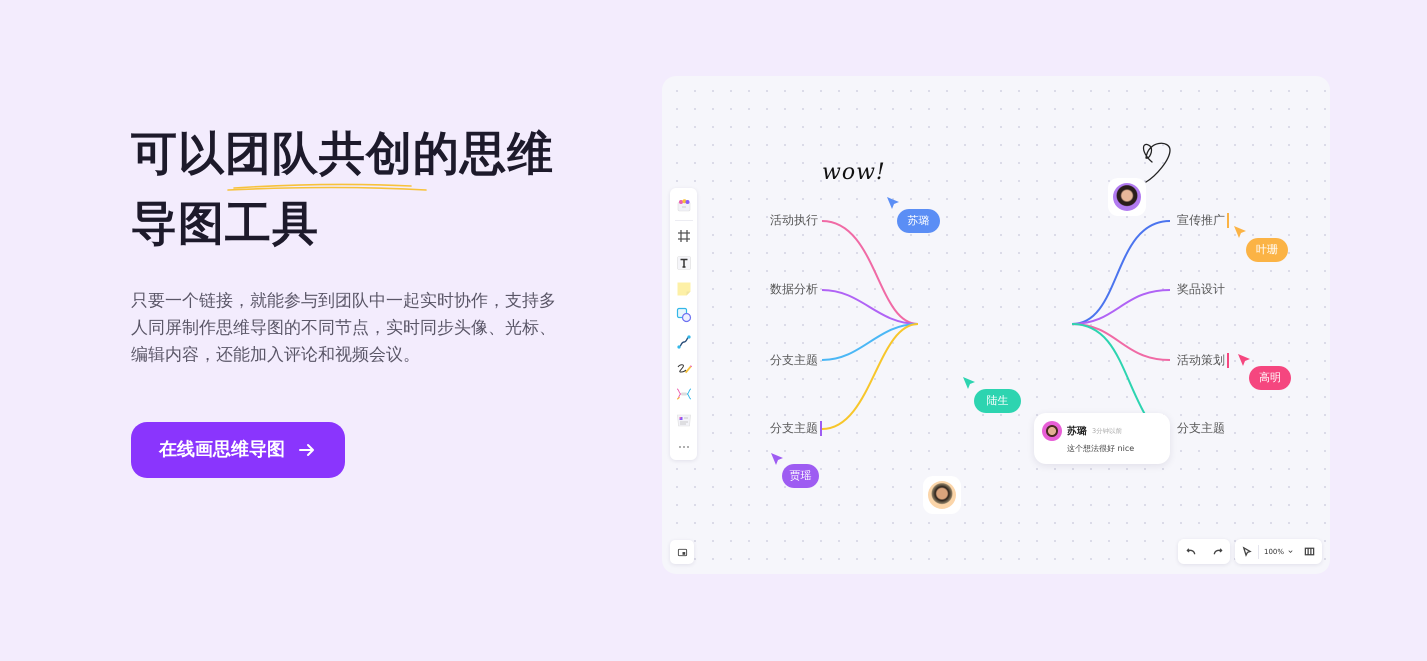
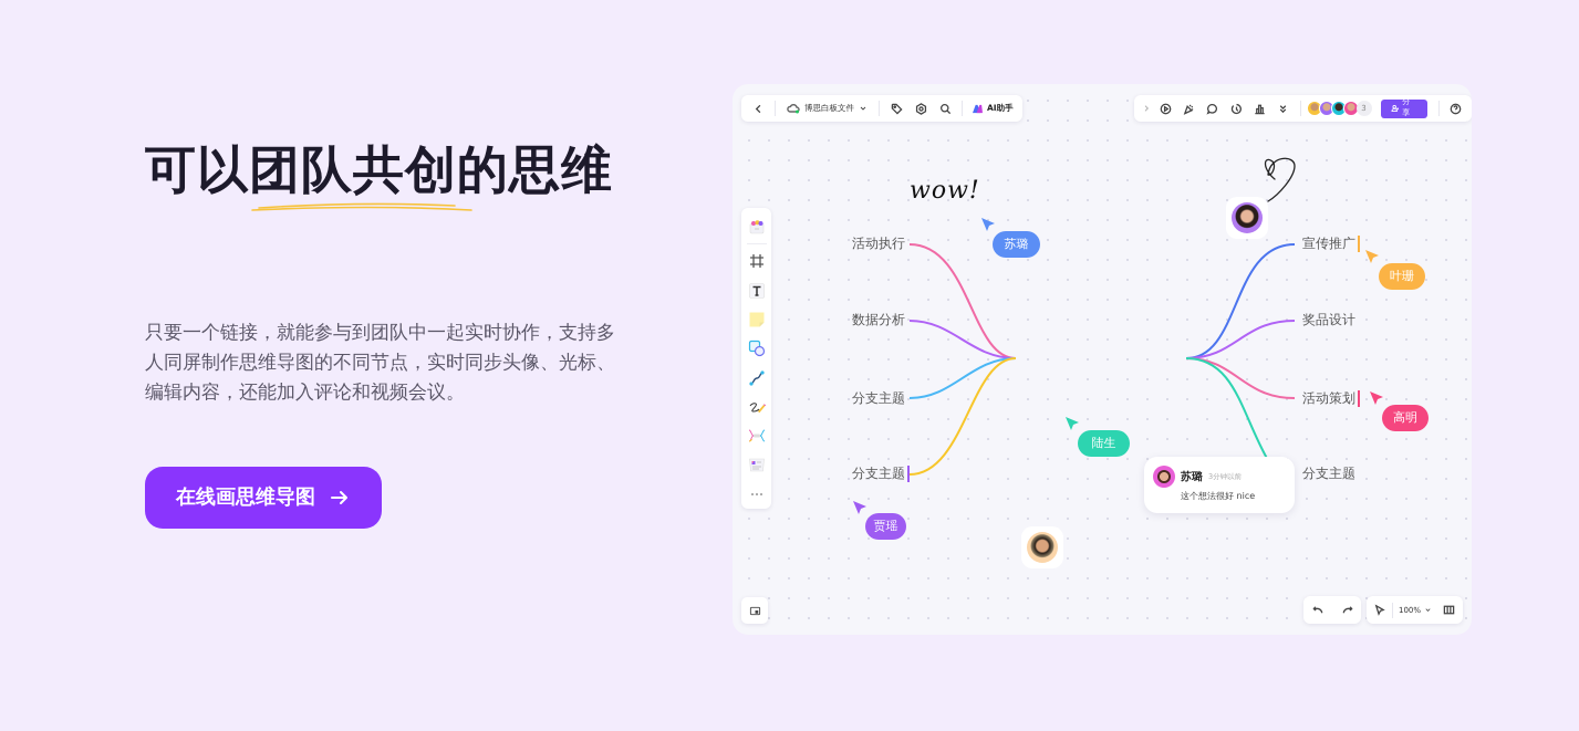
  可以团队共创的思维
- 导图工具
  只要一个链接，就能参与到团队中一起实时协作，支持多人同屏制作思维导图的不同节点，实时同步头像、光标、编辑内容，还能加入评论和视频会议。
  在线画思维导图
  wow!
+ 博思白板文件
+ AI助手
+ 3
+ 分享
  100%
  活动执行
  数据分析
  分支主题
  分支主题
  宣传推广
  奖品设计
  活动策划
  分支主题
  苏璐
  叶珊
  高明
  陆生
  贾瑶
  苏璐
  3分钟以前
  这个想法很好 nice
